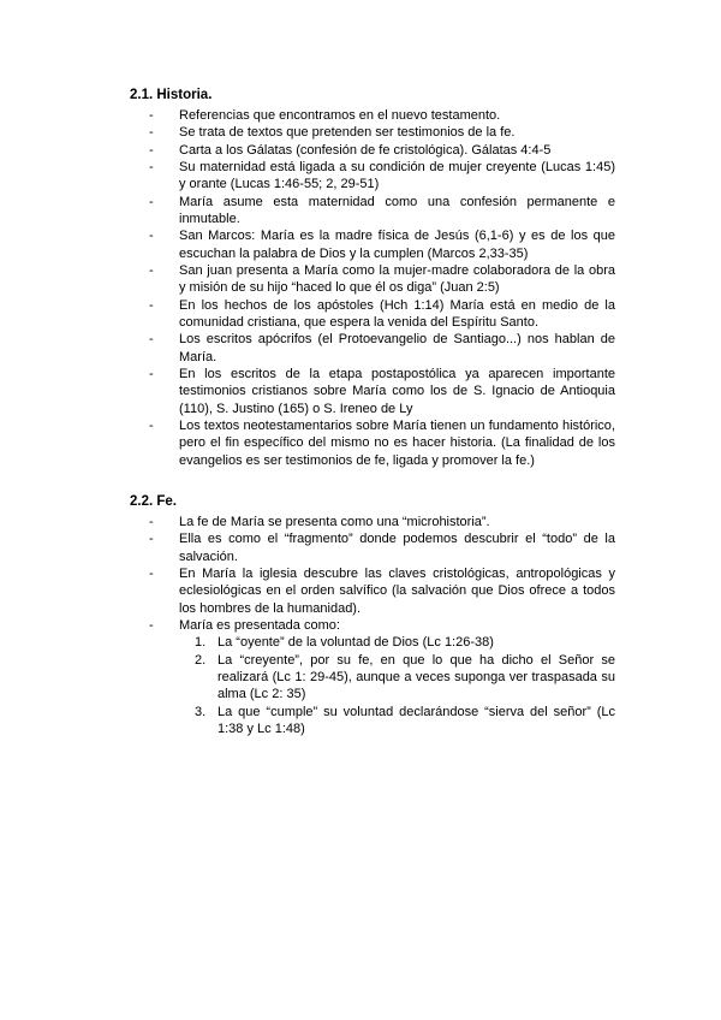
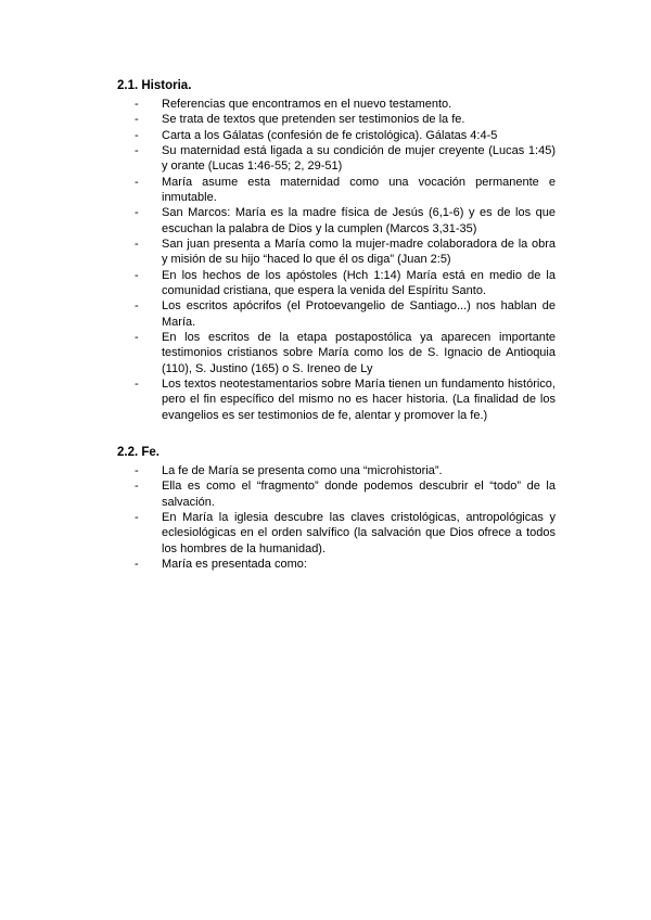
  2.1. Historia.
  -
  Referencias que encontramos en el nuevo testamento.
  -
  Se trata de textos que pretenden ser testimonios de la fe.
  -
  Carta a los Gálatas (confesión de fe cristológica). Gálatas 4:4-5
  -
  Su maternidad está ligada a su condición de mujer creyente (Lucas 1:45) y orante (Lucas 1:46-55; 2, 29-51)
  -
- María asume esta maternidad como una confesión permanente e inmutable.
+ María asume esta maternidad como una vocación permanente e inmutable.
  -
- San Marcos: María es la madre física de Jesús (6,1-6) y es de los que escuchan la palabra de Dios y la cumplen (Marcos 2,33-35)
+ San Marcos: María es la madre física de Jesús (6,1-6) y es de los que escuchan la palabra de Dios y la cumplen (Marcos 3,31-35)
  -
  San juan presenta a María como la mujer-madre colaboradora de la obra y misión de su hijo “haced lo que él os diga” (Juan 2:5)
  -
  En los hechos de los apóstoles (Hch 1:14) María está en medio de la comunidad cristiana, que espera la venida del Espíritu Santo.
  -
  Los escritos apócrifos (el Protoevangelio de Santiago...) nos hablan de María.
  -
  En los escritos de la etapa postapostólica ya aparecen importante testimonios cristianos sobre María como los de S. Ignacio de Antioquia (110), S. Justino (165) o S. Ireneo de Ly
  -
- Los textos neotestamentarios sobre María tienen un fundamento histórico, pero el fin específico del mismo no es hacer historia. (La finalidad de los evangelios es ser testimonios de fe, ligada y promover la fe.)
+ Los textos neotestamentarios sobre María tienen un fundamento histórico, pero el fin específico del mismo no es hacer historia. (La finalidad de los evangelios es ser testimonios de fe, alentar y promover la fe.)
  2.2. Fe.
  -
  La fe de María se presenta como una “microhistoria”.
  -
  Ella es como el “fragmento” donde podemos descubrir el “todo” de la salvación.
  -
  En María la iglesia descubre las claves cristológicas, antropológicas y eclesiológicas en el orden salvífico (la salvación que Dios ofrece a todos los hombres de la humanidad).
  -
  María es presentada como:
- 1.
- La “oyente” de la voluntad de Dios (Lc 1:26-38)
- 2.
- La “creyente”, por su fe, en que lo que ha dicho el Señor se realizará (Lc 1: 29-45), aunque a veces suponga ver traspasada su alma (Lc 2: 35)
- 3.
- La que “cumple” su voluntad declarándose “sierva del señor” (Lc 1:38 y Lc 1:48)
